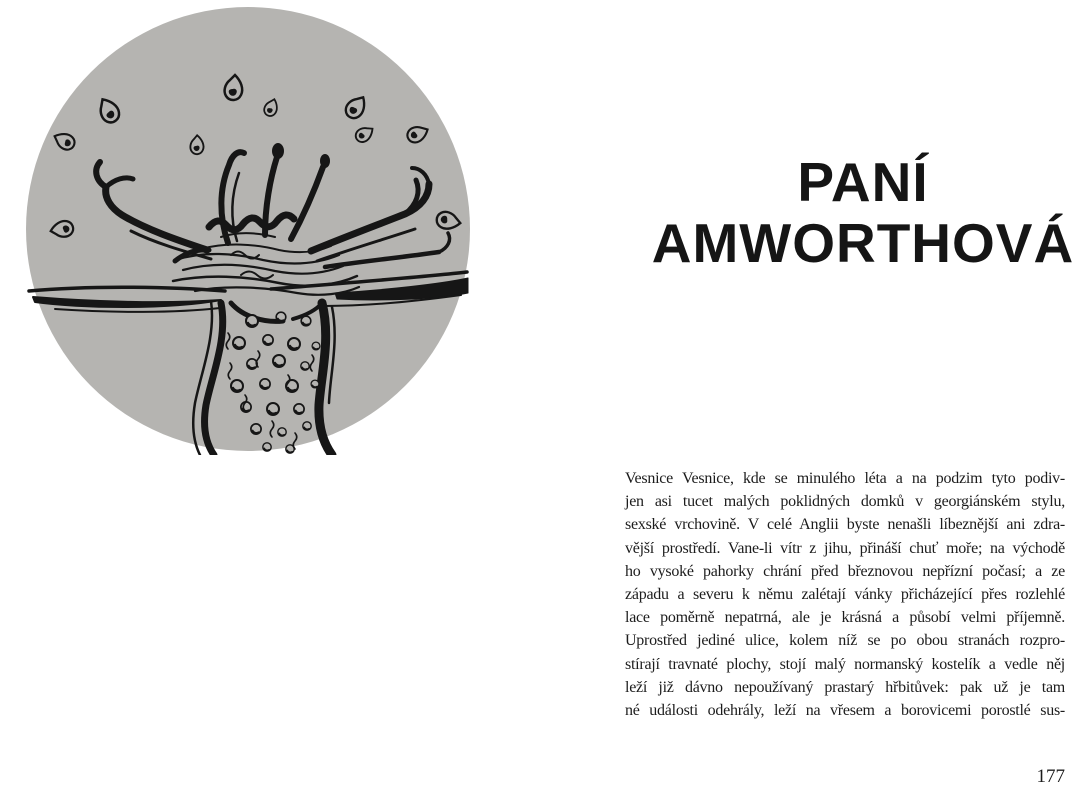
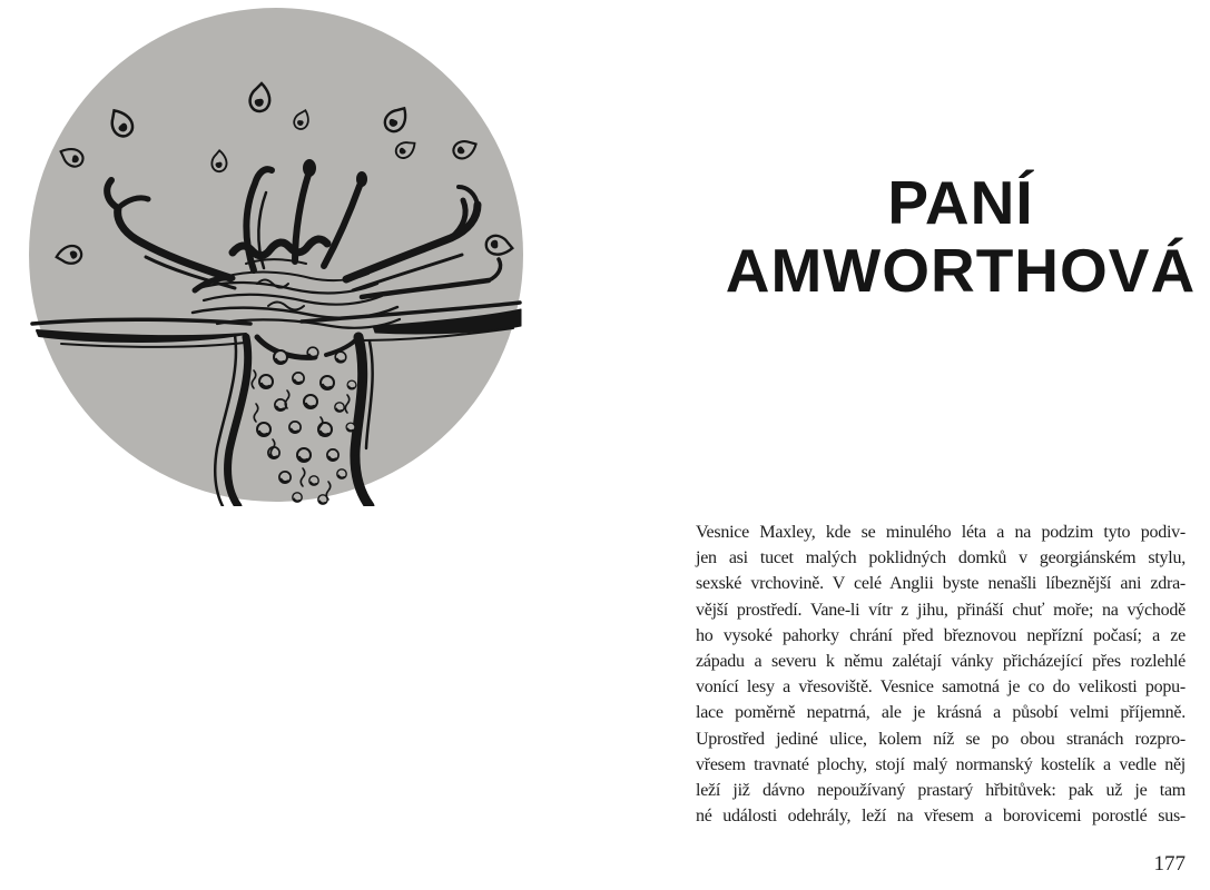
  PANÍ
  AMWORTHOVÁ
- Vesnice Vesnice, kde se minulého léta a na podzim tyto podiv-
+ Vesnice Maxley, kde se minulého léta a na podzim tyto podiv-
  jen asi tucet malých poklidných domků v georgiánském stylu,
  sexské vrchovině. V celé Anglii byste nenašli líbeznější ani zdra-
  vější prostředí. Vane-li vítr z jihu, přináší chuť moře; na východě
  ho vysoké pahorky chrání před březnovou nepřízní počasí; a ze
  západu a severu k němu zalétají vánky přicházející přes rozlehlé
+ vonící lesy a vřesoviště. Vesnice samotná je co do velikosti popu-
  lace poměrně nepatrná, ale je krásná a působí velmi příjemně.
  Uprostřed jediné ulice, kolem níž se po obou stranách rozpro-
- stírají travnaté plochy, stojí malý normanský kostelík a vedle něj
+ vřesem travnaté plochy, stojí malý normanský kostelík a vedle něj
  leží již dávno nepoužívaný prastarý hřbitůvek: pak už je tam
  né události odehrály, leží na vřesem a borovicemi porostlé sus-
  177
